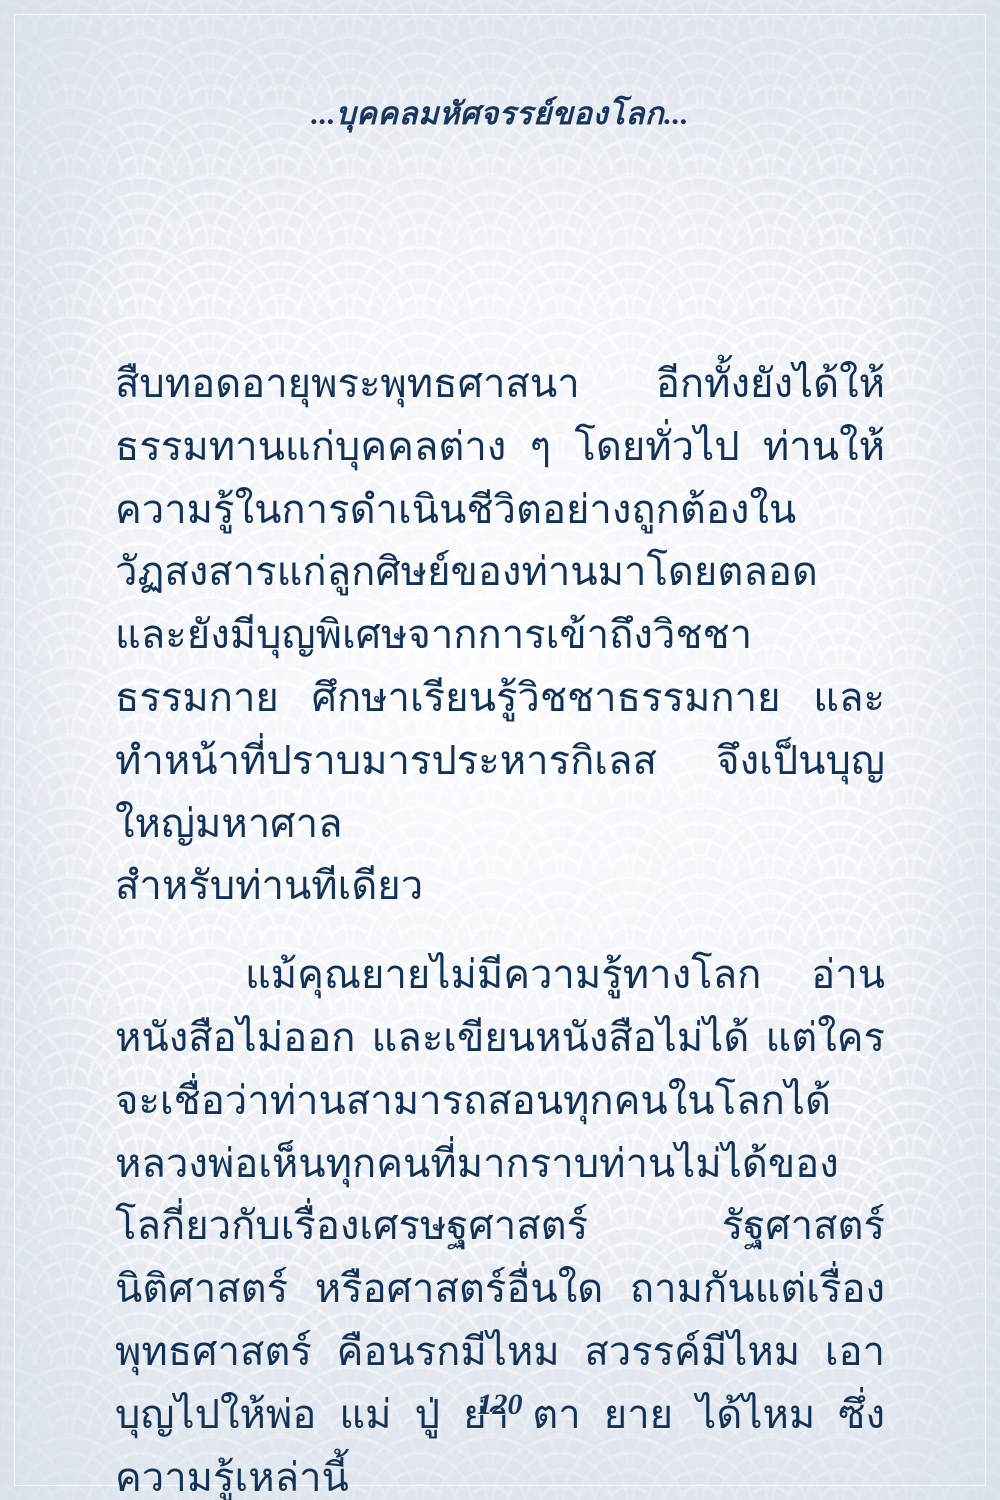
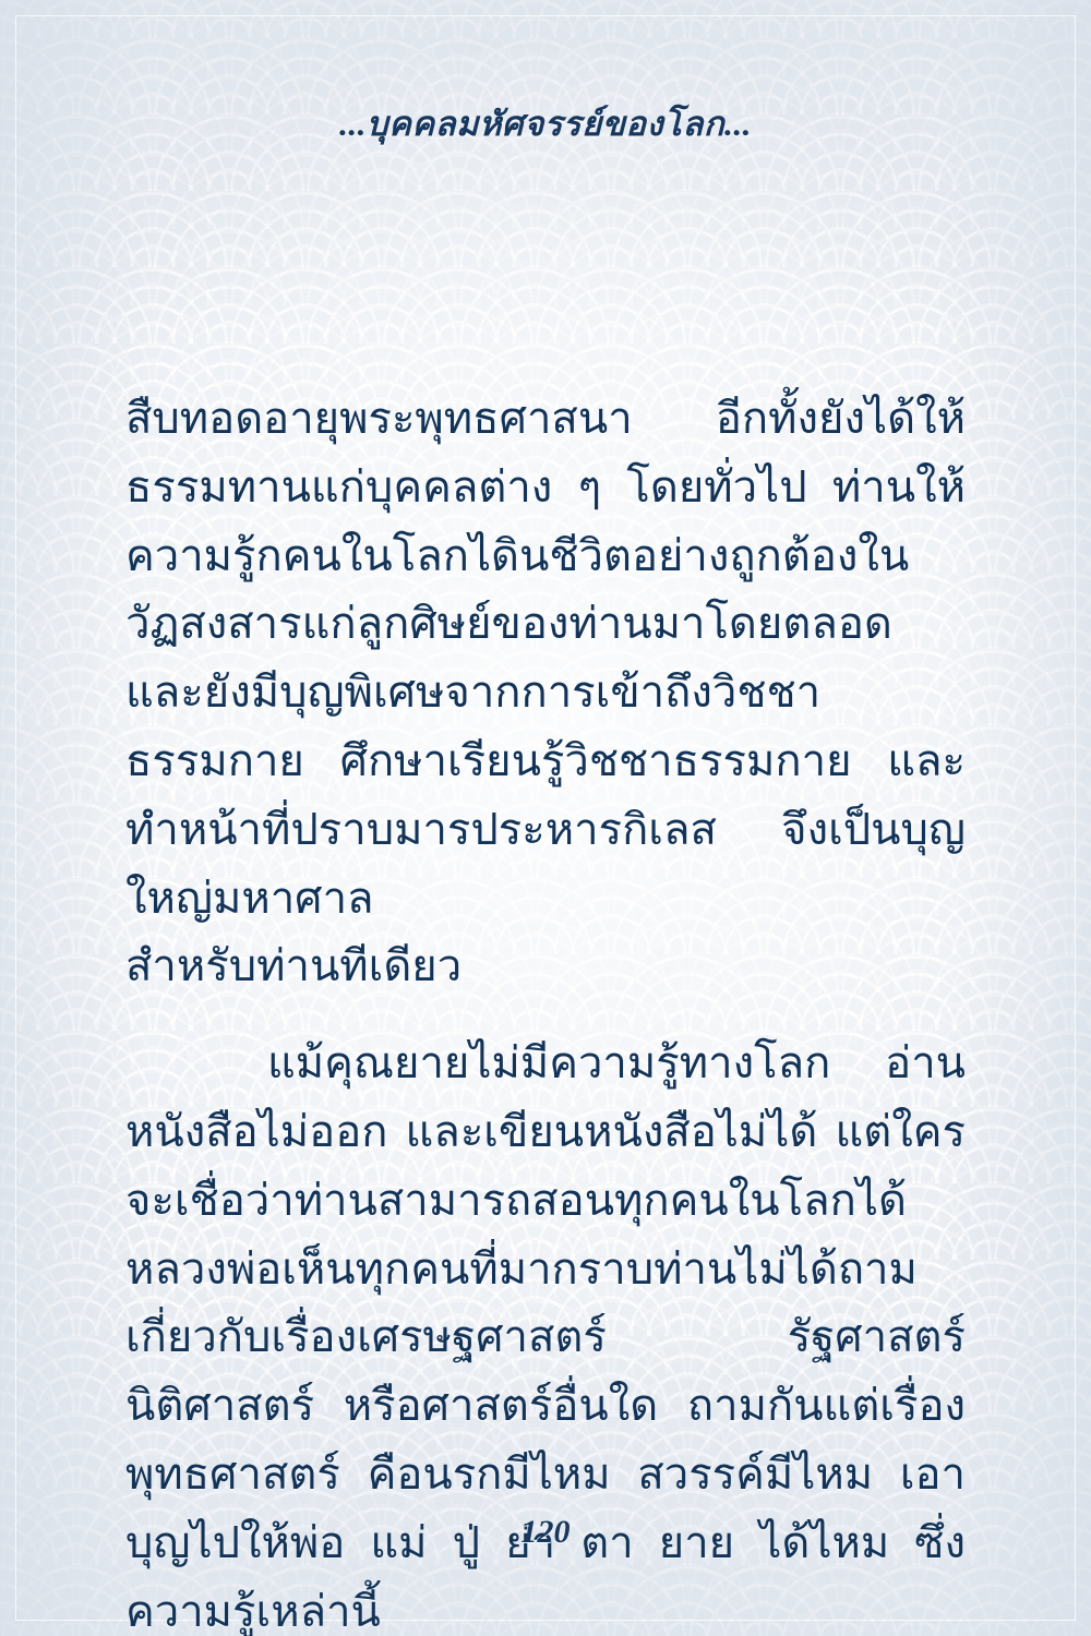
  ...บุคคลมหัศจรรย์ของโลก...
- สืบทอดอายุพระพุทธศาสนา อีกทั้งยังได้ให้ธรรมทานแก่บุคคลต่าง ๆ โดยทั่วไป ท่านให้ความรู้ในการดำเนินชีวิตอย่างถูกต้องในวัฏสงสารแก่ลูกศิษย์ของท่านมาโดยตลอด และยังมีบุญพิเศษจากการเข้าถึงวิชชาธรรมกาย ศึกษาเรียนรู้วิชชาธรรมกาย และทำหน้าที่ปราบมารประหารกิเลส จึงเป็นบุญใหญ่มหาศาล
+ สืบทอดอายุพระพุทธศาสนา อีกทั้งยังได้ให้ธรรมทานแก่บุคคลต่าง ๆ โดยทั่วไป ท่านให้ความรู้กคนในโลกไดินชีวิตอย่างถูกต้องในวัฏสงสารแก่ลูกศิษย์ของท่านมาโดยตลอด และยังมีบุญพิเศษจากการเข้าถึงวิชชาธรรมกาย ศึกษาเรียนรู้วิชชาธรรมกาย และทำหน้าที่ปราบมารประหารกิเลส จึงเป็นบุญใหญ่มหาศาล
  สำหรับท่านทีเดียว
- แม้คุณยายไม่มีความรู้ทางโลก อ่านหนังสือไม่ออก และเขียนหนังสือไม่ได้ แต่ใครจะเชื่อว่าท่านสามารถสอนทุกคนในโลกได้ หลวงพ่อเห็นทุกคนที่มากราบท่านไม่ได้ของโลกี่ยวกับเรื่องเศรษฐศาสตร์ รัฐศาสตร์ นิติศาสตร์ หรือศาสตร์อื่นใด ถามกันแต่เรื่องพุทธศาสตร์ คือนรกมีไหม สวรรค์มีไหม เอาบุญไปให้พ่อ แม่ ปู่ ย่า ตา ยาย ได้ไหม ซึ่งความรู้เหล่านี้
+ แม้คุณยายไม่มีความรู้ทางโลก อ่านหนังสือไม่ออก และเขียนหนังสือไม่ได้ แต่ใครจะเชื่อว่าท่านสามารถสอนทุกคนในโลกได้ หลวงพ่อเห็นทุกคนที่มากราบท่านไม่ได้ถามเกี่ยวกับเรื่องเศรษฐศาสตร์ รัฐศาสตร์ นิติศาสตร์ หรือศาสตร์อื่นใด ถามกันแต่เรื่องพุทธศาสตร์ คือนรกมีไหม สวรรค์มีไหม เอาบุญไปให้พ่อ แม่ ปู่ ย่า ตา ยาย ได้ไหม ซึ่งความรู้เหล่านี้
  120
